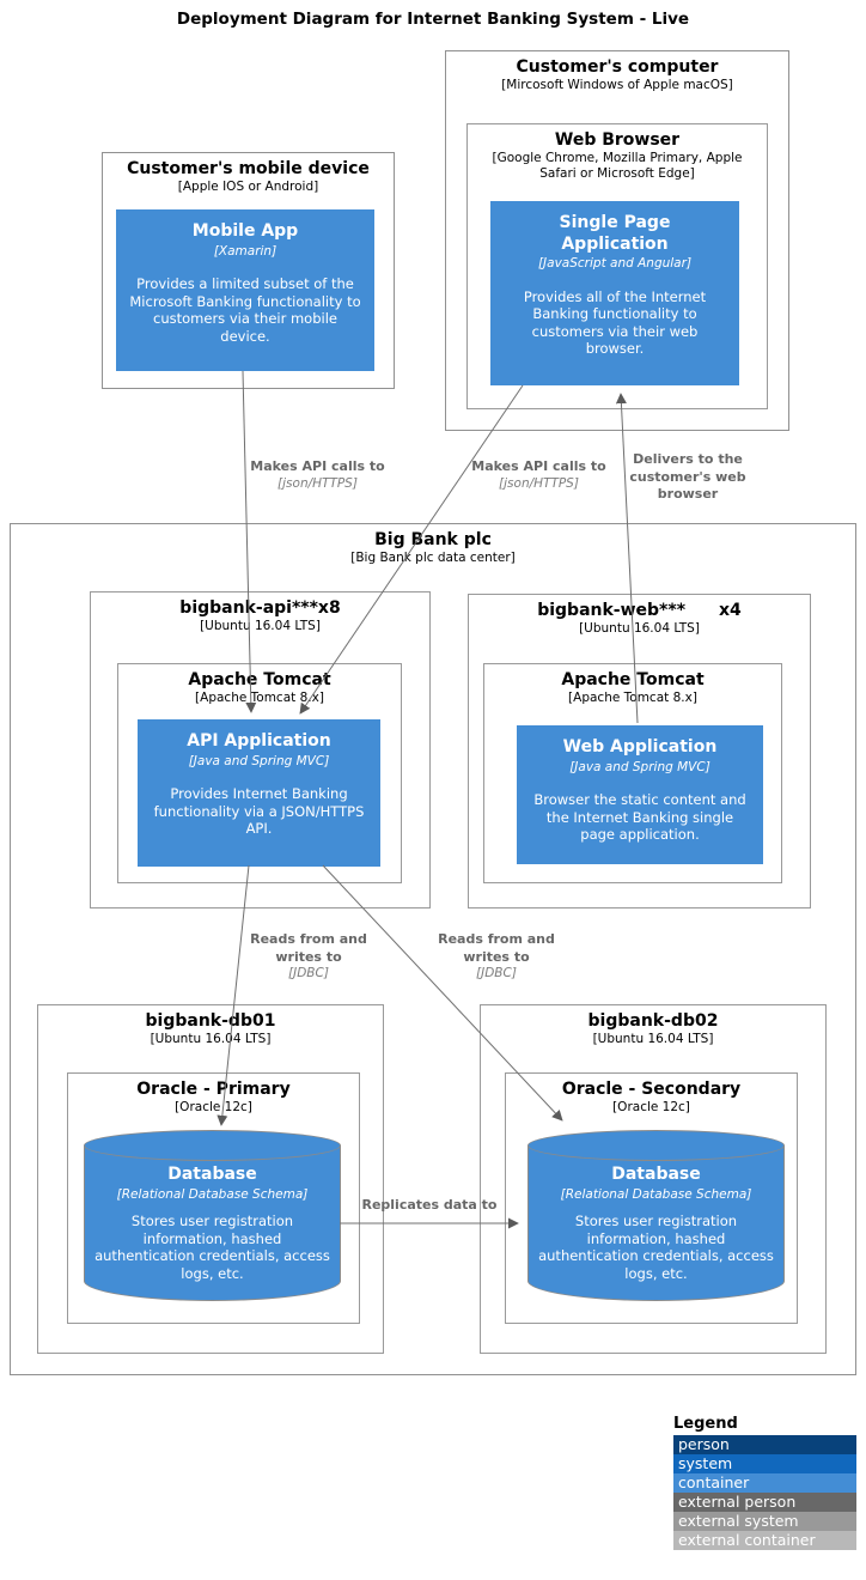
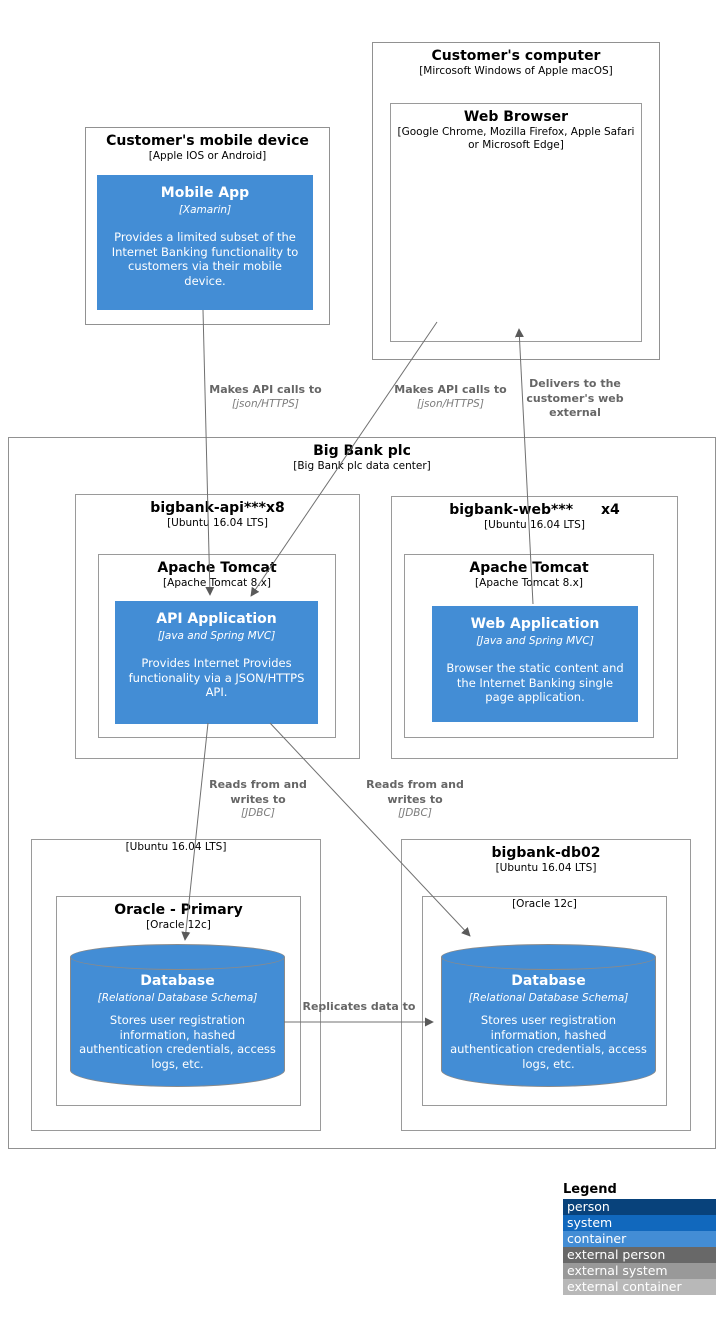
- Deployment Diagram for Internet Banking System - Live
  Customer's mobile device
  [Apple IOS or Android]
  Mobile App
  [Xamarin]
- Provides a limited subset of the Microsoft Banking functionality to customers via their mobile device.
+ Provides a limited subset of the Internet Banking functionality to customers via their mobile device.
  Customer's computer
  [Mircosoft Windows of Apple macOS]
  Web Browser
- [Google Chrome, Mozilla Primary, Apple Safari or Microsoft Edge]
+ [Google Chrome, Mozilla Firefox, Apple Safari or Microsoft Edge]
- Single Page Application
- [JavaScript and Angular]
- Provides all of the Internet Banking functionality to customers via their web browser.
  Big Bank plc
  [Big Bank plc data center]
  bigbank-api***x8
  [Ubuntu 16.04 LTS]
  Apache Tomcat
  [Apache Tomcat 8.x]
  API Application
  [Java and Spring MVC]
- Provides Internet Banking functionality via a JSON/HTTPS API.
+ Provides Internet Provides functionality via a JSON/HTTPS API.
  bigbank-web***
  x4
  [Ubuntu 16.04 LTS]
  Apache Tomcat
  [Apache Tomcat 8.x]
  Web Application
  [Java and Spring MVC]
  Browser the static content and the Internet Banking single page application.
- bigbank-db01
  [Ubuntu 16.04 LTS]
  Oracle - Primary
  [Oracle 12c]
  Database
  [Relational Database Schema]
  Stores user registration information, hashed authentication credentials, access logs, etc.
  bigbank-db02
  [Ubuntu 16.04 LTS]
- Oracle - Secondary
  [Oracle 12c]
  Database
  [Relational Database Schema]
  Stores user registration information, hashed authentication credentials, access logs, etc.
  Makes API calls to
  [json/HTTPS]
  Makes API calls to
  [json/HTTPS]
- Delivers to the customer's web browser
+ Delivers to the customer's web external
  Reads from and writes to
  [JDBC]
  Reads from and writes to
  [JDBC]
  Replicates data to
  Legend
  person
  system
  container
  external person
  external system
  external container
